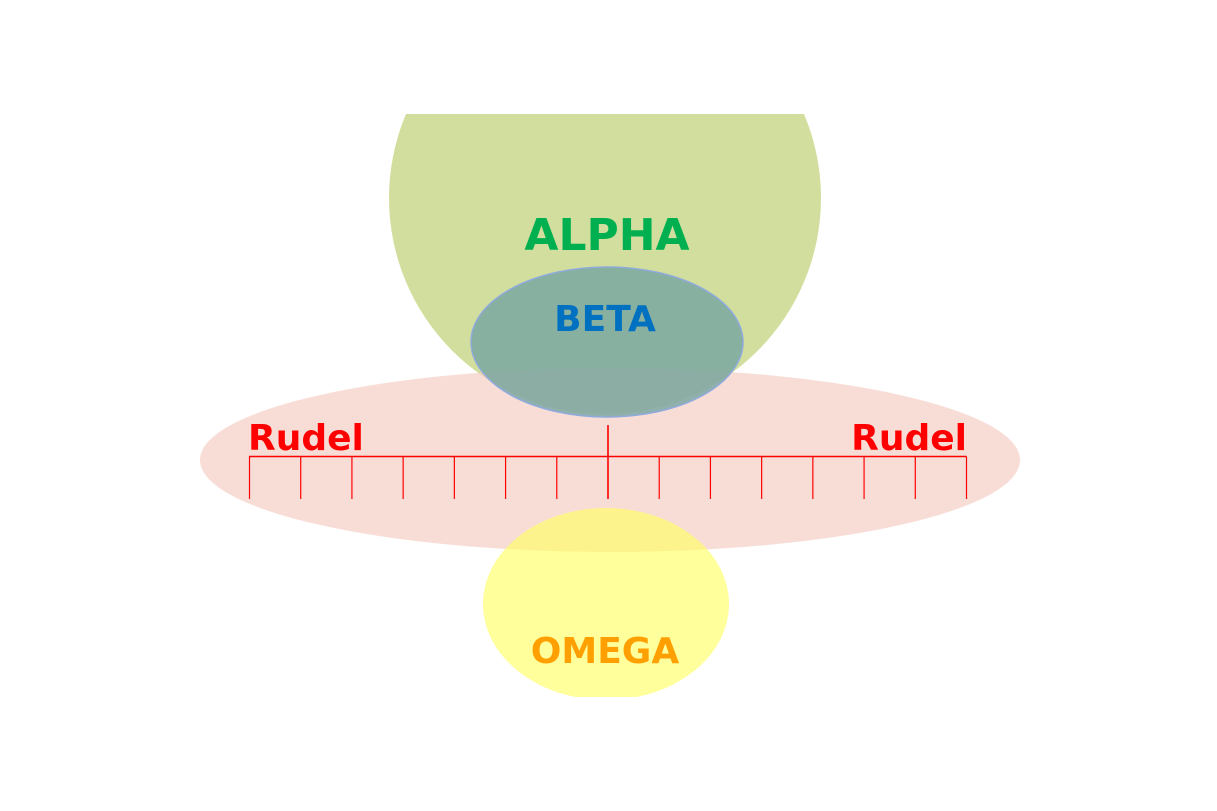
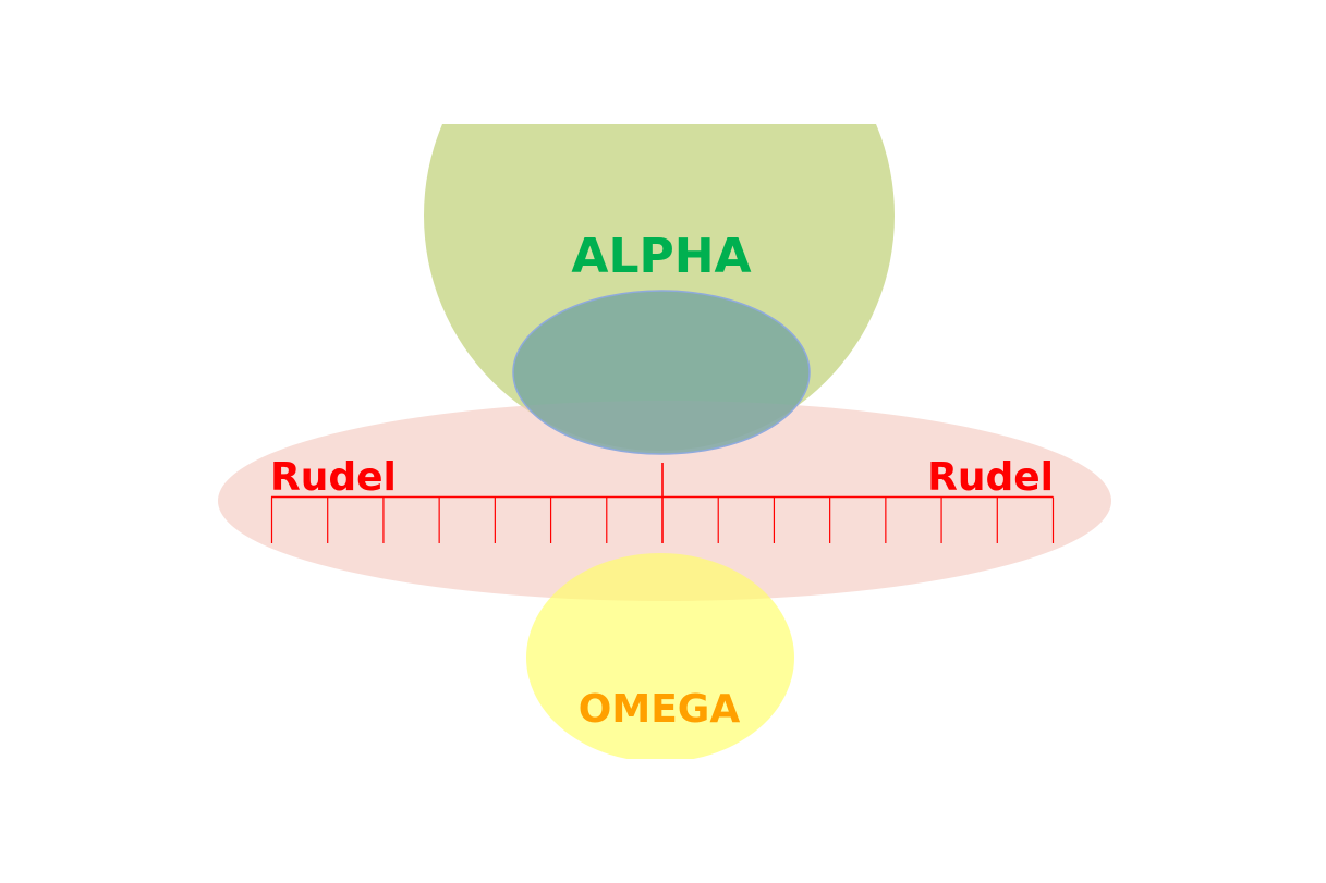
  ALPHA
- BETA
  Rudel
  Rudel
  OMEGA
